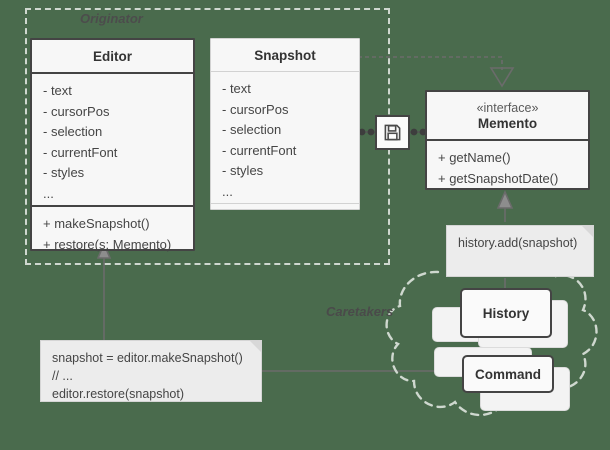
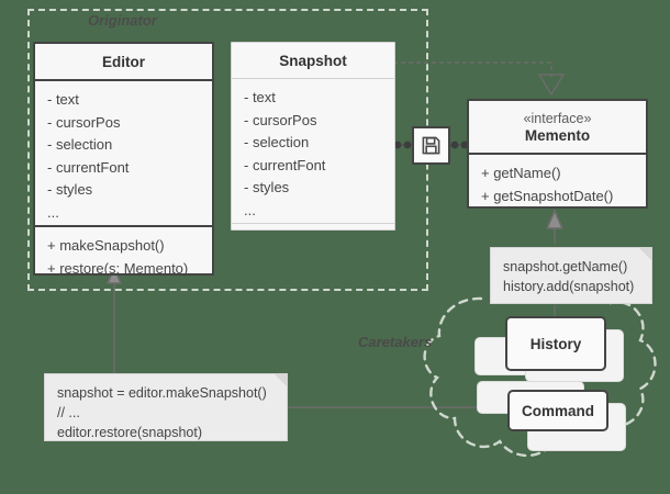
  Originator
  Editor
  - text
  - cursorPos
  - selection
  - currentFont
  - styles
  ...
  + makeSnapshot()
  + restore(s: Memento)
  Snapshot
  - text
  - cursorPos
  - selection
  - currentFont
  - styles
  ...
  «interface»
  Memento
  + getName()
  + getSnapshotDate()
  Caretakers
+ snapshot.getName()
  history.add(snapshot)
  History
  Command
  snapshot = editor.makeSnapshot()
  // ...
  editor.restore(snapshot)
